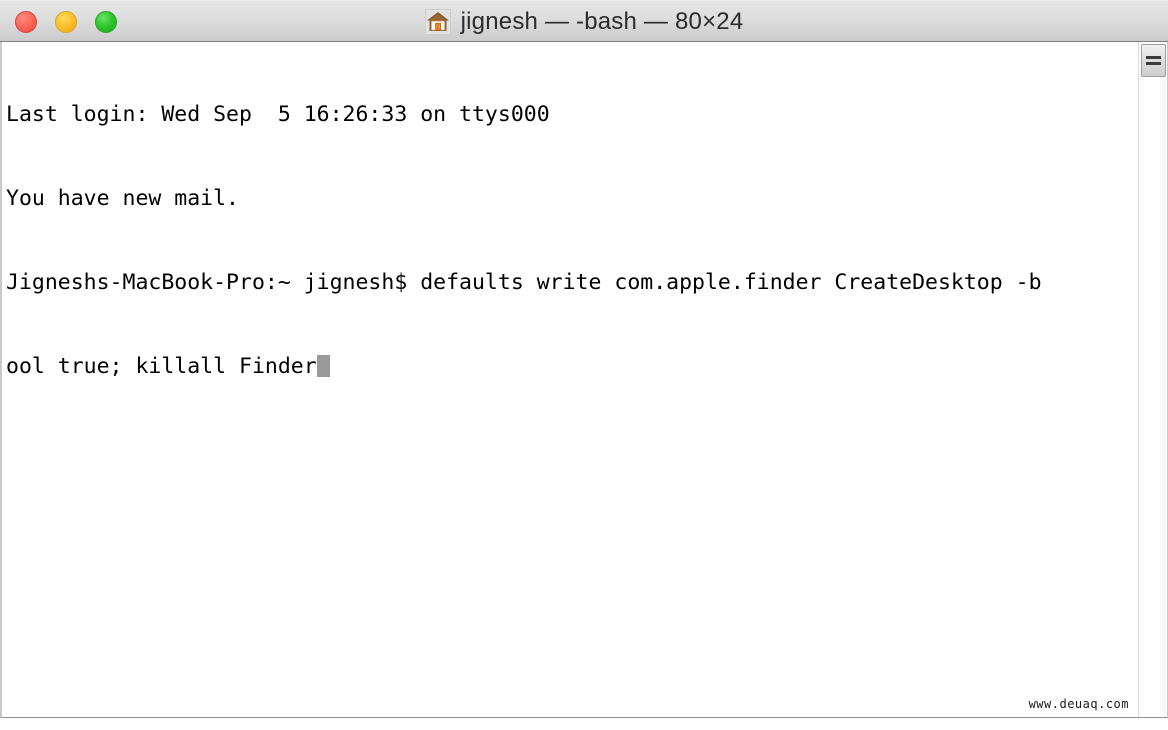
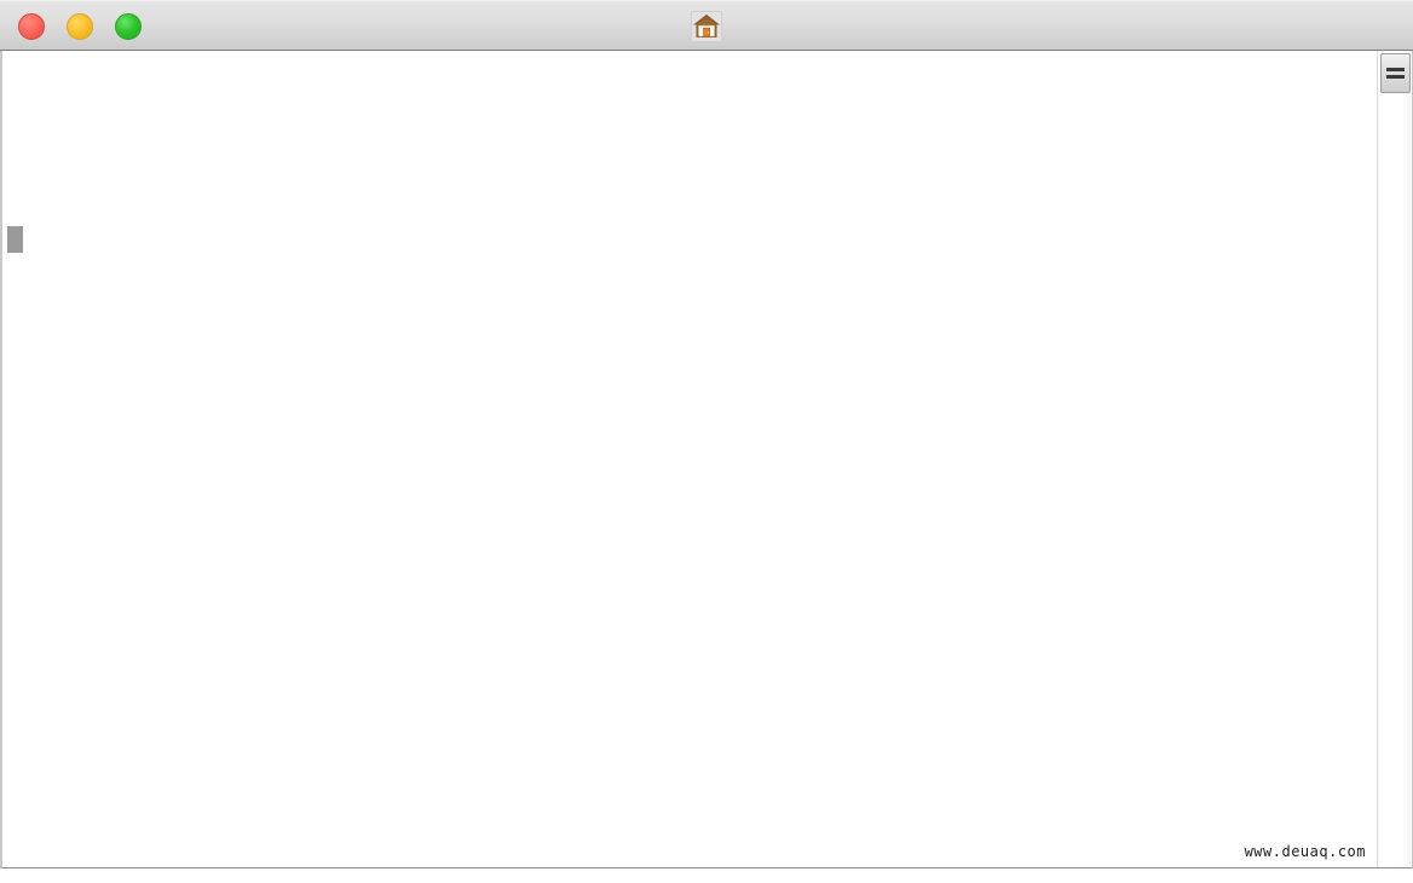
- jignesh — -bash — 80×24
- Last login: Wed Sep 5 16:26:33 on ttys000
- You have new mail.
- Jigneshs-MacBook-Pro:~ jignesh$ defaults write com.apple.finder CreateDesktop -b
- ool true; killall Finder
  www.deuaq.com
